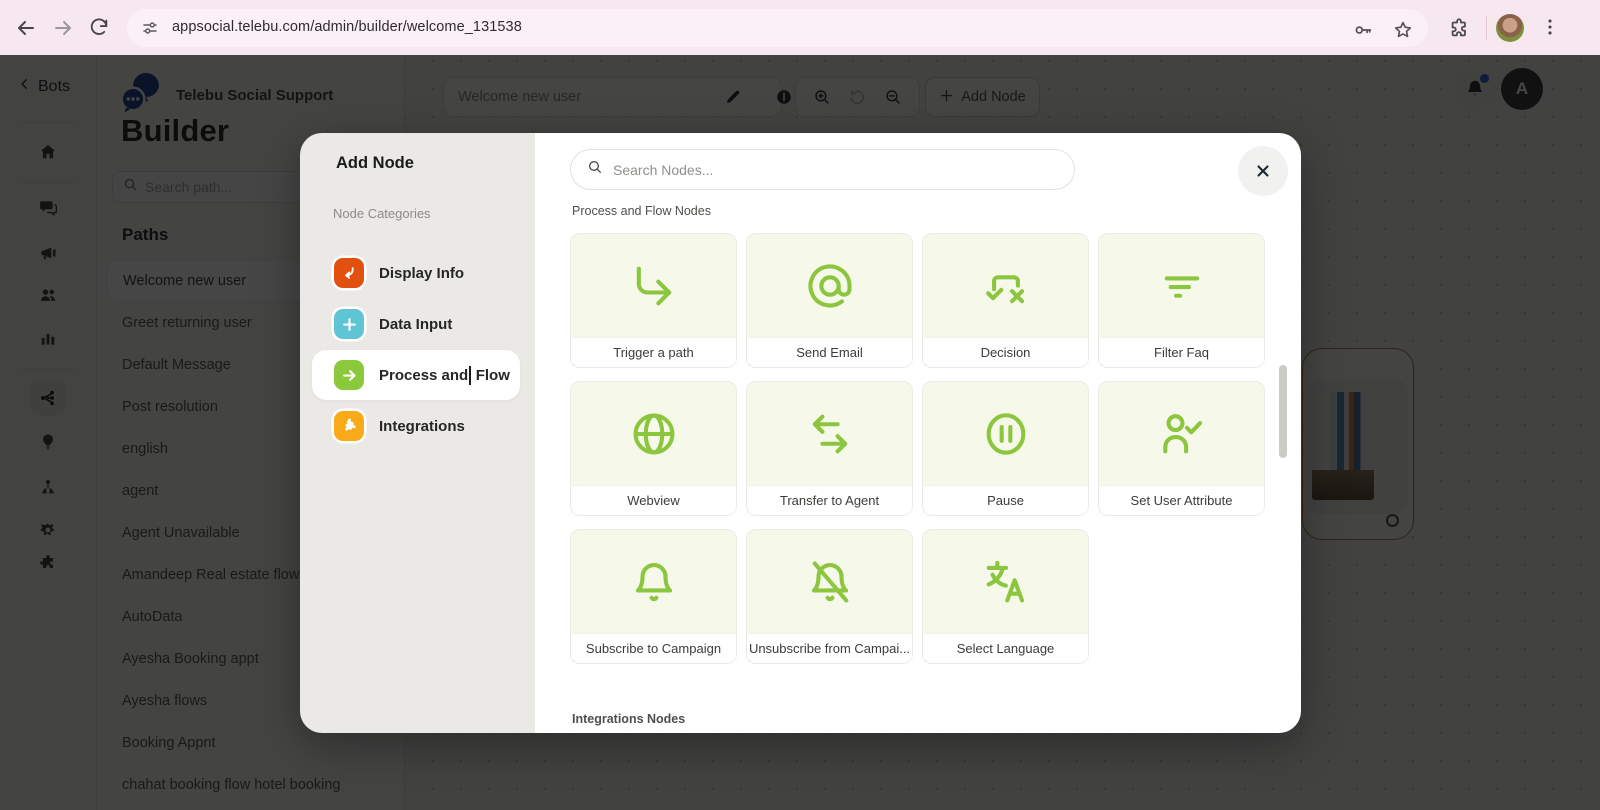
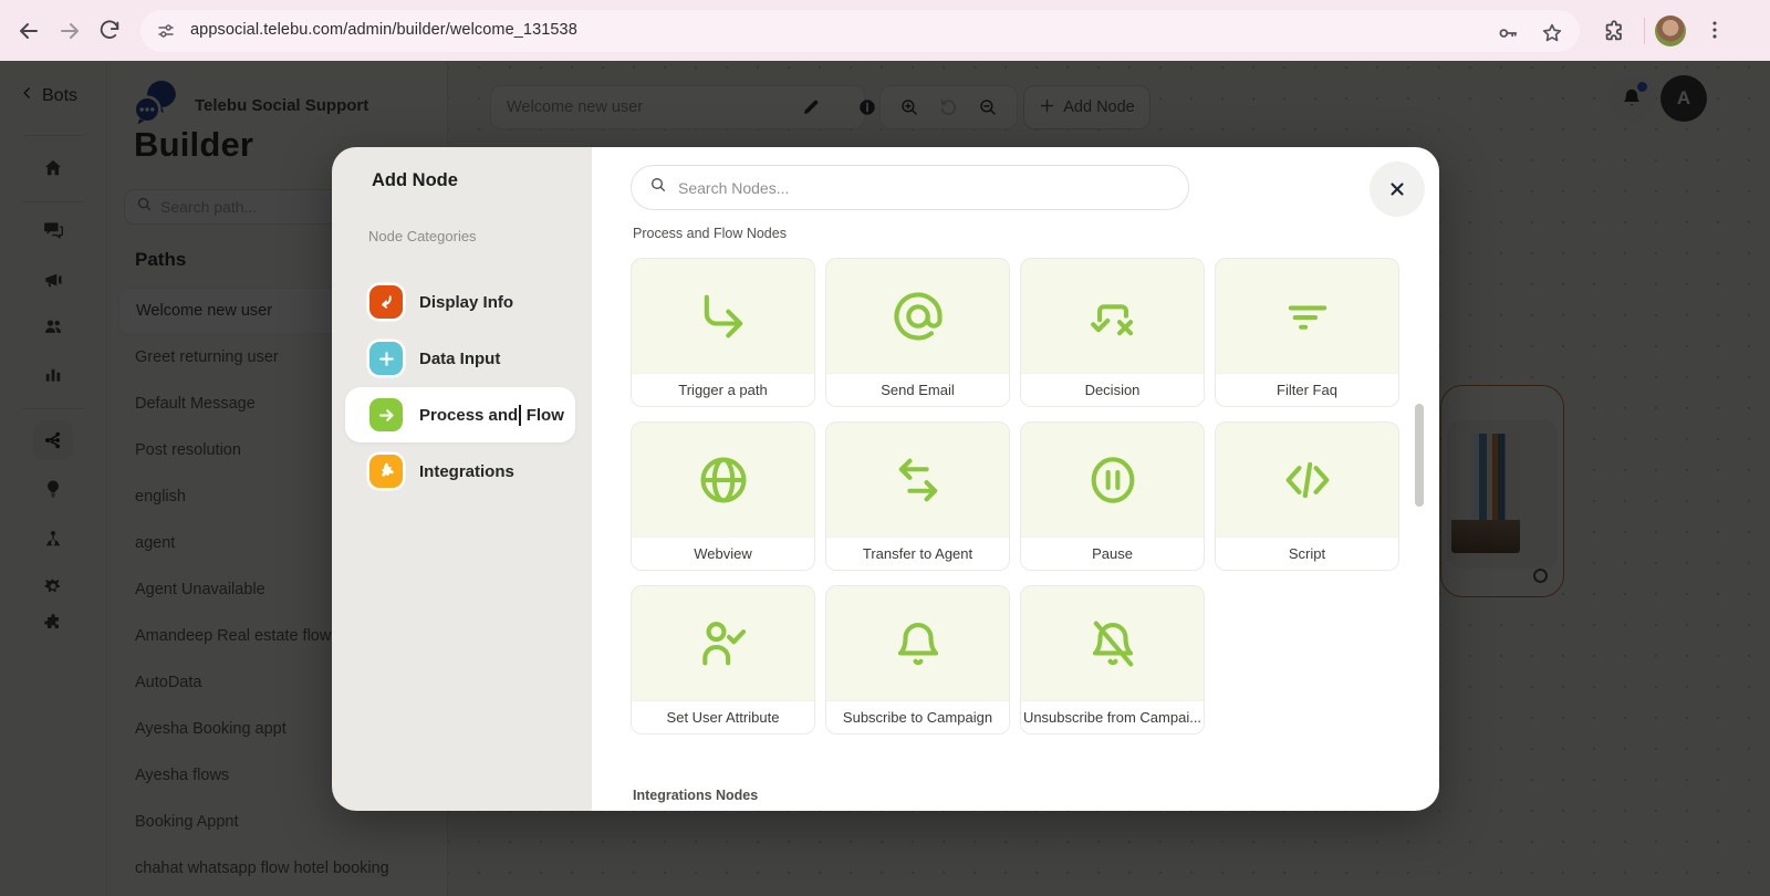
  appsocial.telebu.com/admin/builder/welcome_131538
  Bots
  Telebu Social Support
  Builder
  Search path...
  Paths
  Welcome new user
  Greet returning user
  Default Message
  Post resolution
  english
  agent
  Agent Unavailable
  Amandeep Real estate flow
  AutoData
  Ayesha Booking appt
  Ayesha flows
  Booking Appnt
- chahat booking flow hotel booking
+ chahat whatsapp flow hotel booking
  Welcome new user
  Add Node
  A
  Add Node
  Node Categories
  Display Info
  Data Input
  Process and
  Flow
  Integrations
  Search Nodes...
  Process and Flow Nodes
  Trigger a path
  Send Email
  Decision
  Filter Faq
  Webview
  Transfer to Agent
  Pause
+ Script
  Set User Attribute
  Subscribe to Campaign
  Unsubscribe from Campai...
- Select Language
  Integrations Nodes
